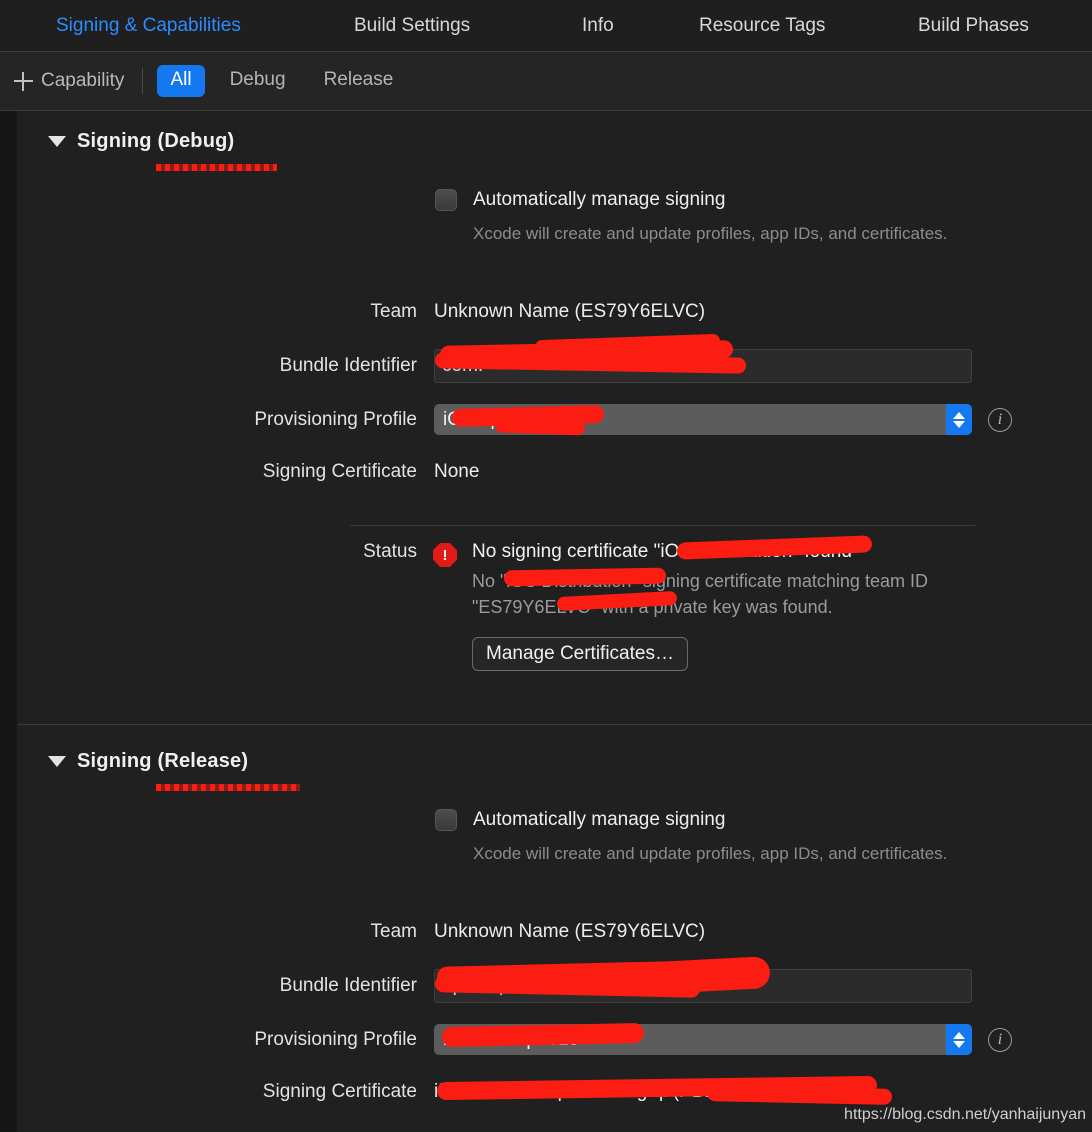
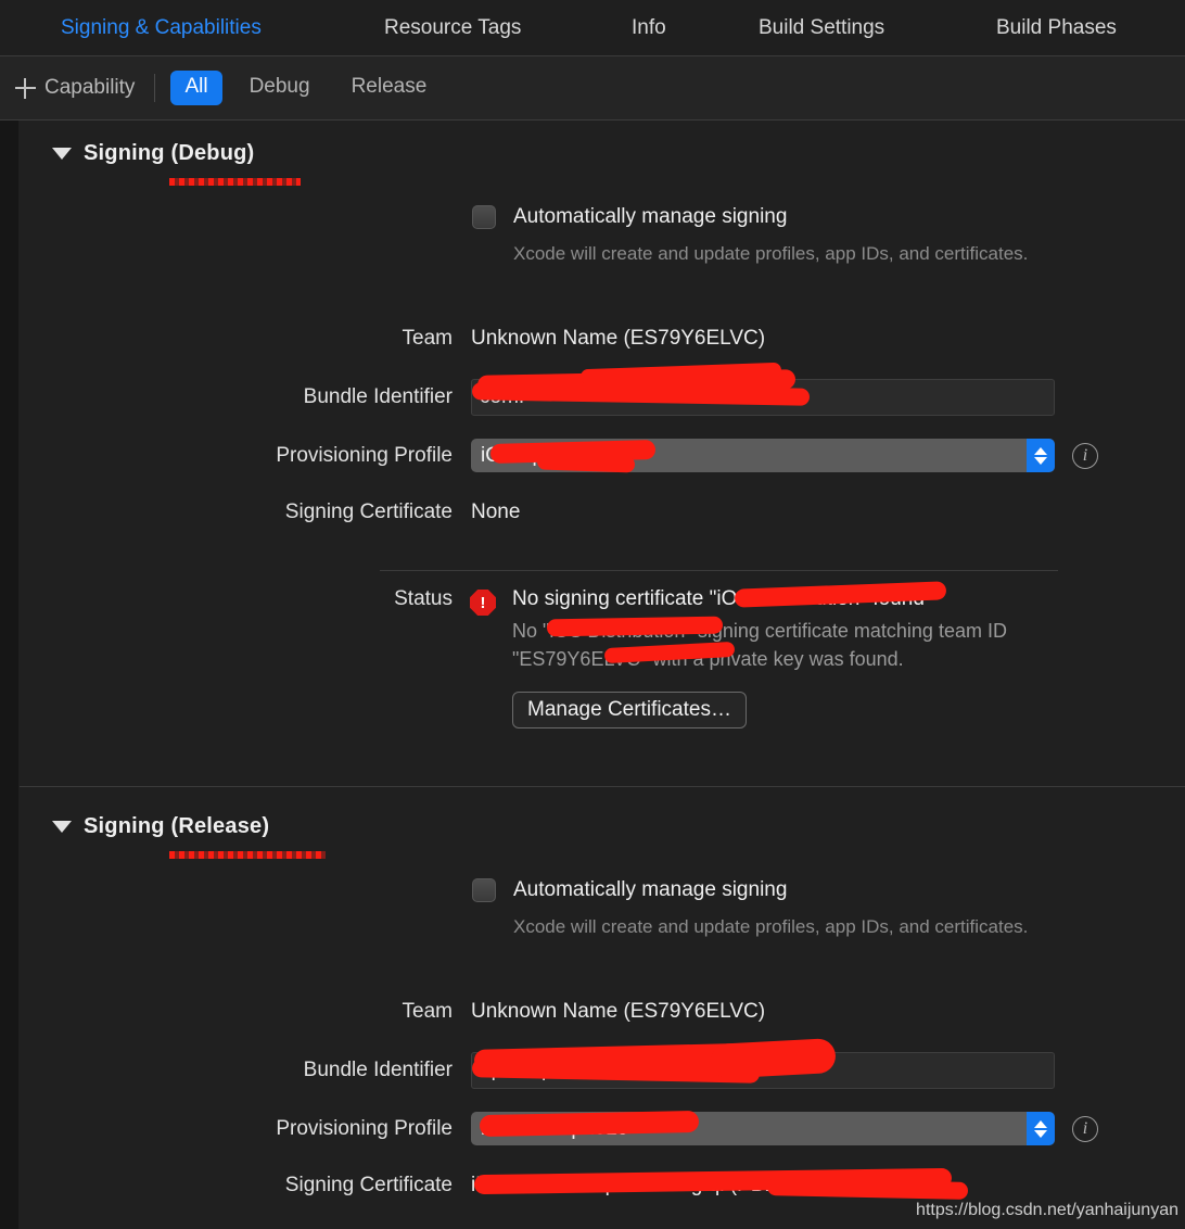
  Signing & Capabilities
- Build Settings
+ Resource Tags
  Info
- Resource Tags
+ Build Settings
  Build Phases
  Capability
  All
  Debug
  Release
  Signing (Debug)
  Automatically manage signing
  Xcode will create and update profiles, app IDs, and certificates.
  Team
  Unknown Name (ES79Y6ELVC)
  Bundle Identifier
  Provisioning Profile
  i
  Signing Certificate
  None
  Status
  !
  Manage Certificates…
  Signing (Release)
  Automatically manage signing
  Xcode will create and update profiles, app IDs, and certificates.
  Team
  Unknown Name (ES79Y6ELVC)
  Bundle Identifier
  Provisioning Profile
  i
  Signing Certificate
  https://blog.csdn.net/yanhaijunyan
